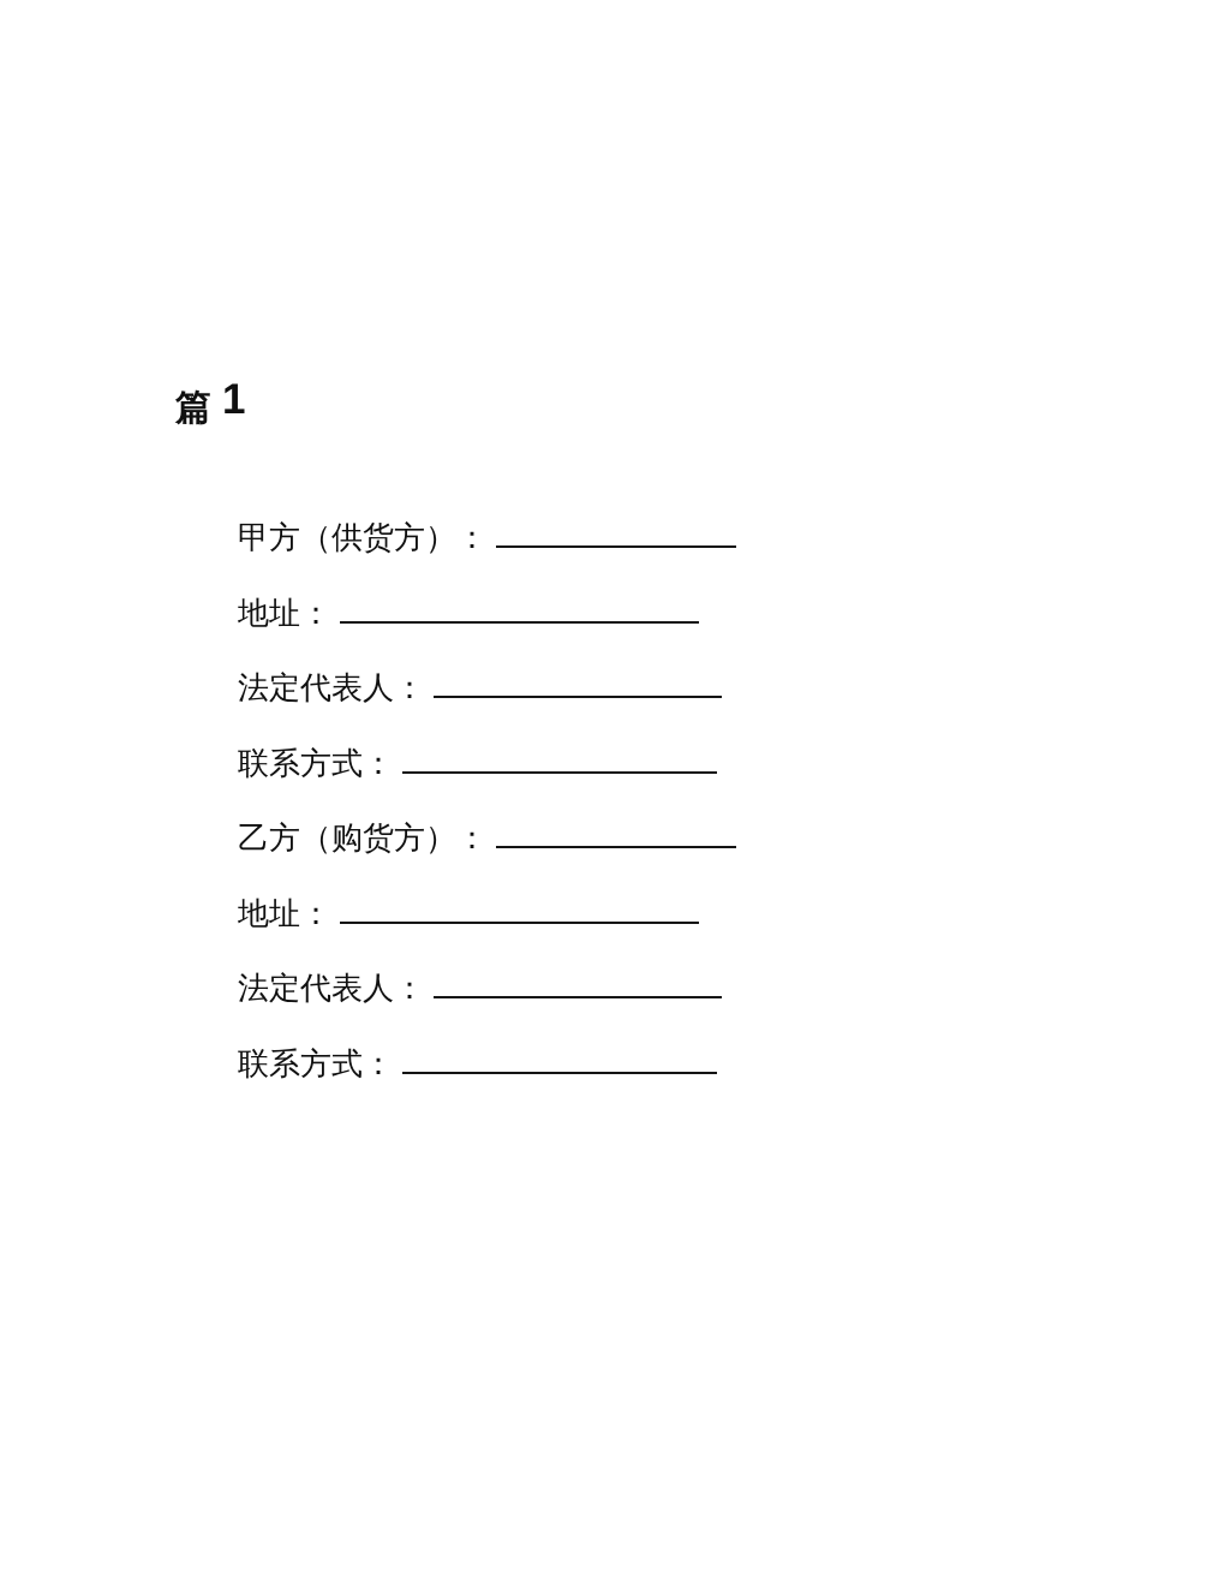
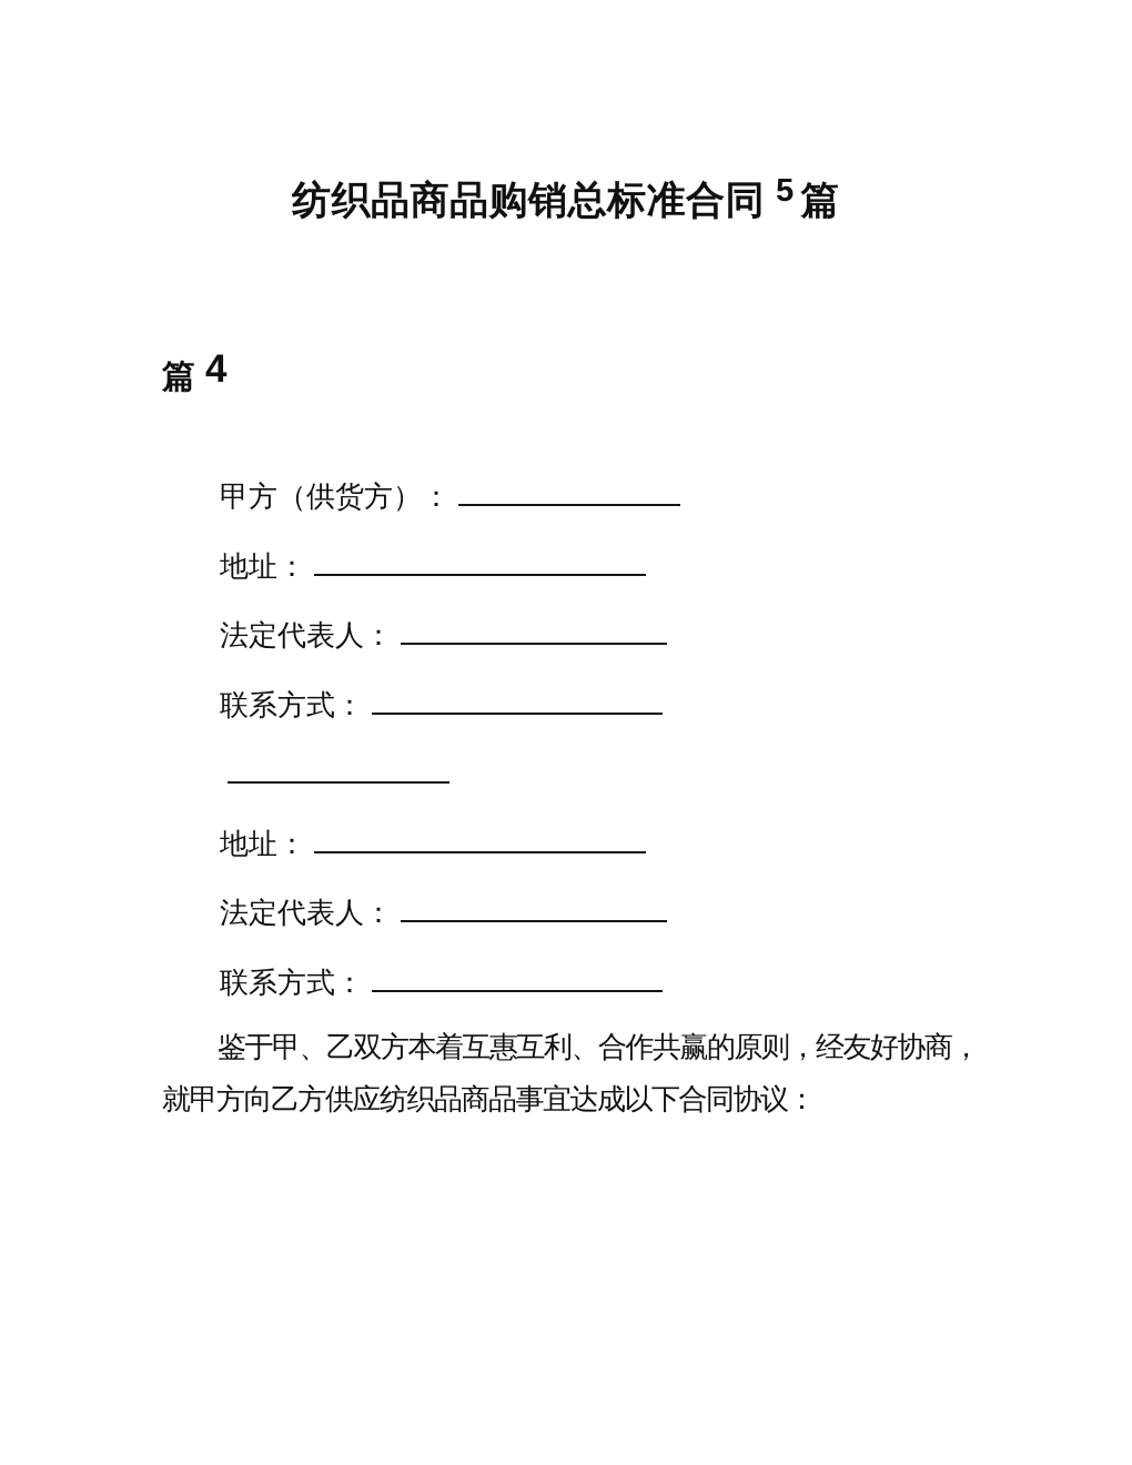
+ 纺织品商品购销总标准合同 5 篇
- 篇 1
+ 篇 4
  甲方（供货方）：
  地址：
  法定代表人：
  联系方式：
- 乙方（购货方）：
  地址：
  法定代表人：
  联系方式：
+ 鉴于甲、乙双方本着互惠互利、合作共赢的原则，经友好协商，
+ 就甲方向乙方供应纺织品商品事宜达成以下合同协议：
